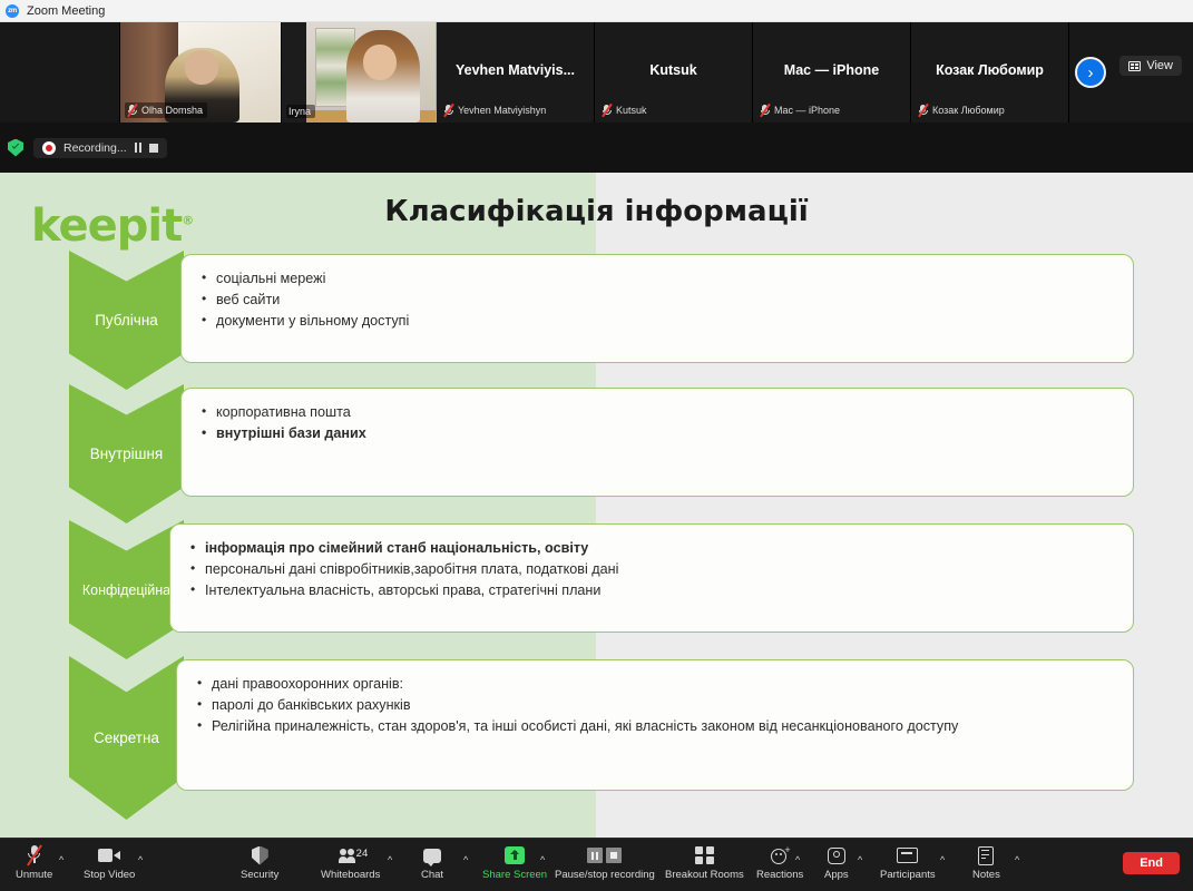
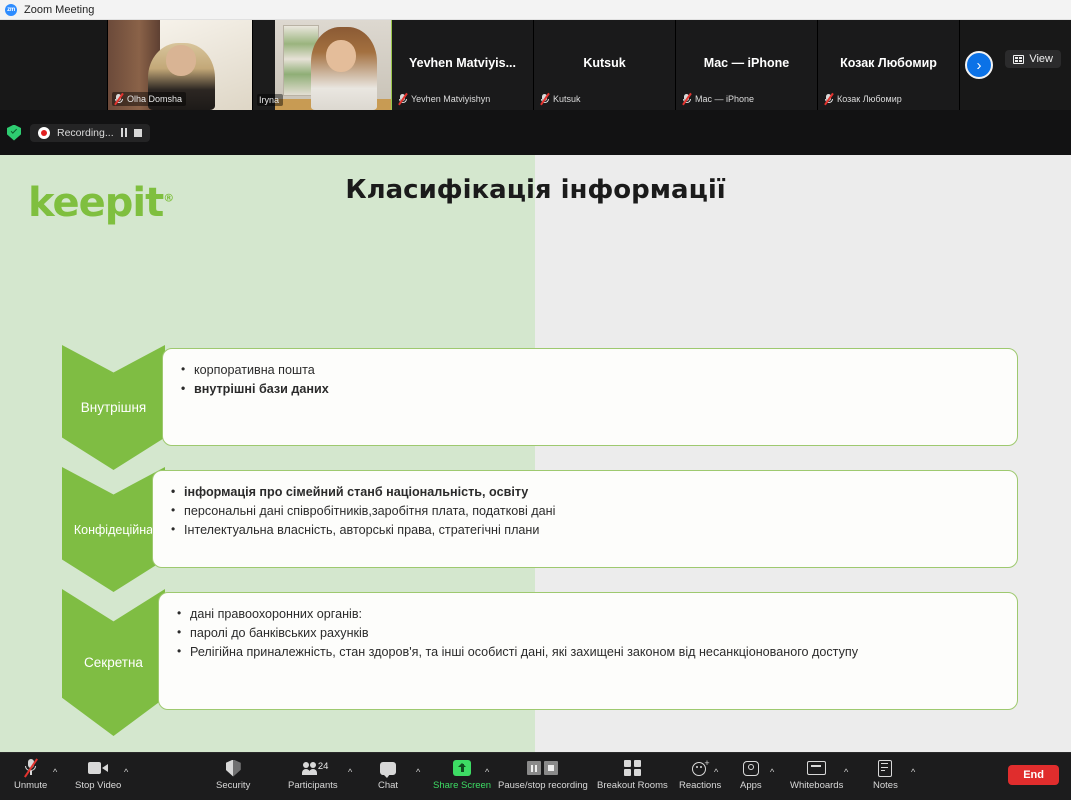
  Zoom Meeting
  Olha Domsha
  Iryna
  Yevhen Matviyis...
  Yevhen Matviyishyn
  Kutsuk
  Kutsuk
  Mac — iPhone
  Mac — iPhone
  Козак Любомир
  Козак Любомир
  ›
  View
  Recording...
  keepit®
  Класифікація інформації
- Публічна
- соціальні мережі
- веб сайти
- документи у вільному доступі
  Внутрішня
  корпоративна пошта
  внутрішні бази даних
  Конфідеційна
  інформація про сімейний станб національність, освіту
  персональні дані співробітників,заробітня плата, податкові дані
  Інтелектуальна власність, авторські права, стратегічні плани
  Секретна
  дані правоохоронних органів:
  паролі до банківських рахунків
- Релігійна приналежність, стан здоров'я, та інші особисті дані, які власність законом від несанкціонованого доступу
+ Релігійна приналежність, стан здоров'я, та інші особисті дані, які захищені законом від несанкціонованого доступу
  Unmute
  ^
  Stop Video
  ^
  Security
  24
- Whiteboards
+ Participants
  ^
  Chat
  ^
  Share Screen
  ^
  Pause/stop recording
  Breakout Rooms
  +
  Reactions
  ^
  Apps
  ^
- Participants
+ Whiteboards
  ^
  Notes
  ^
  End
